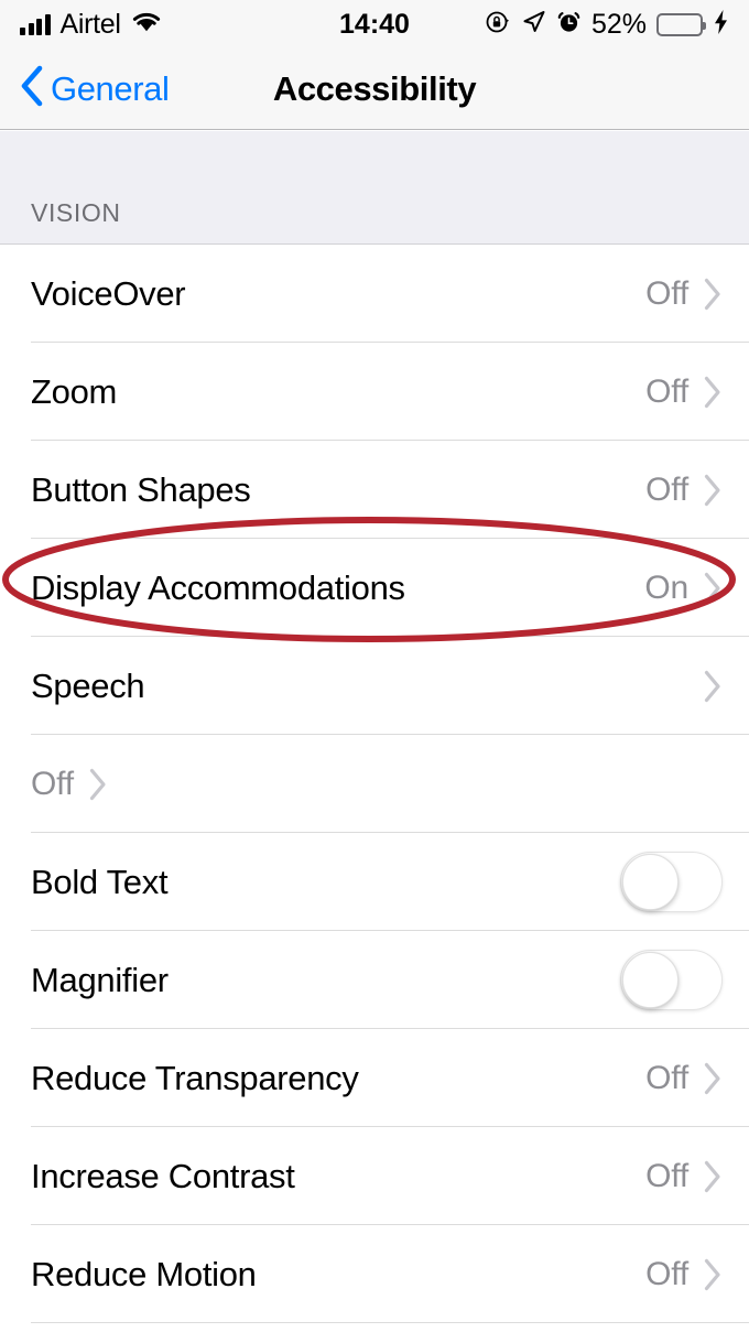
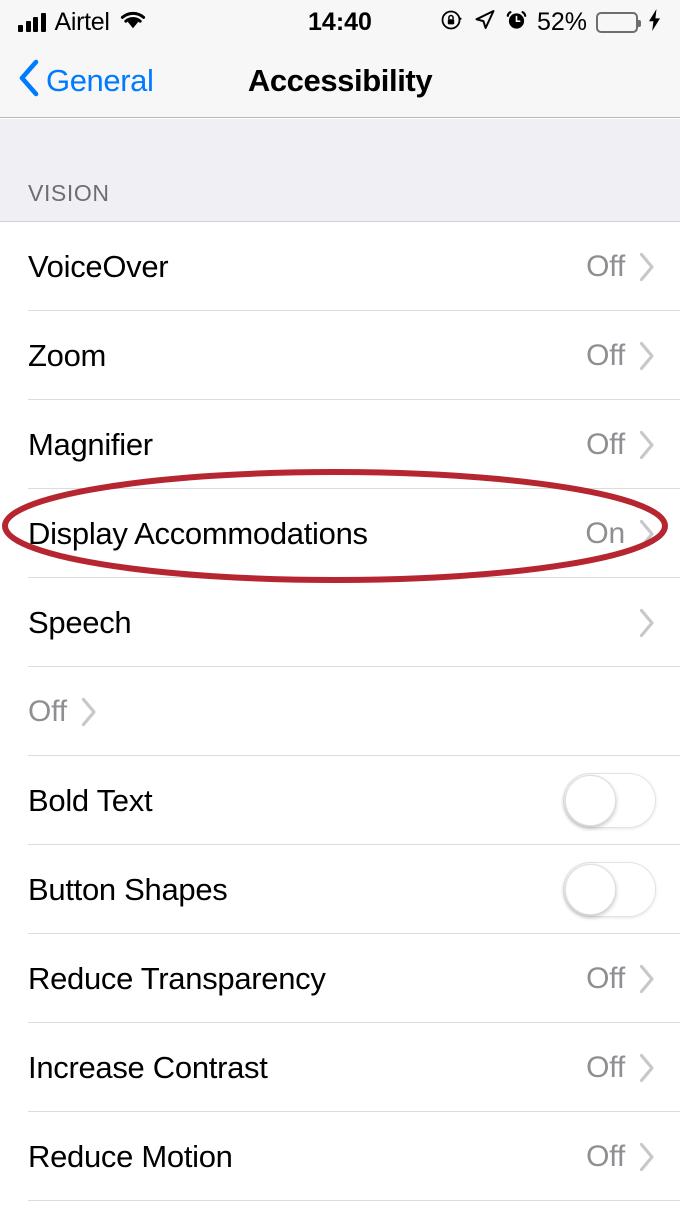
  Airtel
  14:40
  52%
  General
  Accessibility
  VISION
  VoiceOver
  Off
  Zoom
  Off
- Button Shapes
+ Magnifier
  Off
  Display Accommodations
  On
  Speech
  Off
  Bold Text
- Magnifier
+ Button Shapes
  Reduce Transparency
  Off
  Increase Contrast
  Off
  Reduce Motion
  Off
